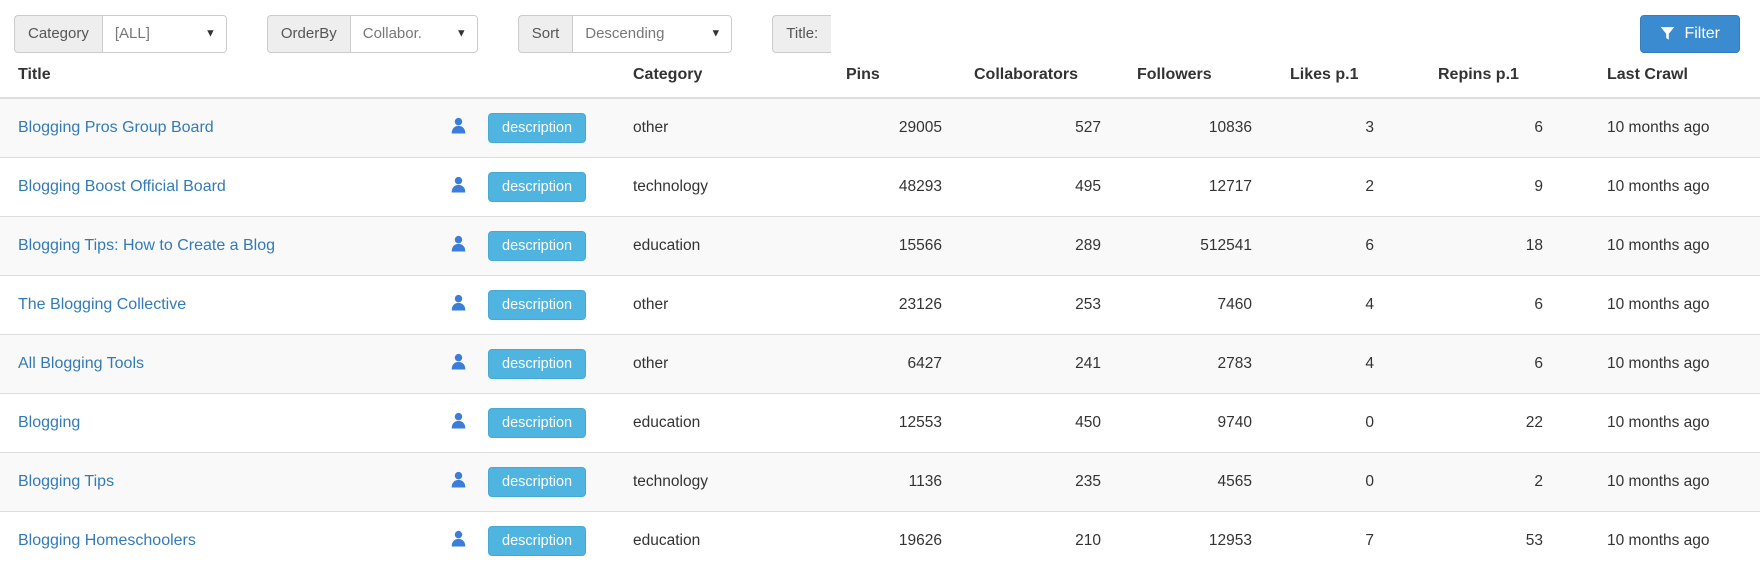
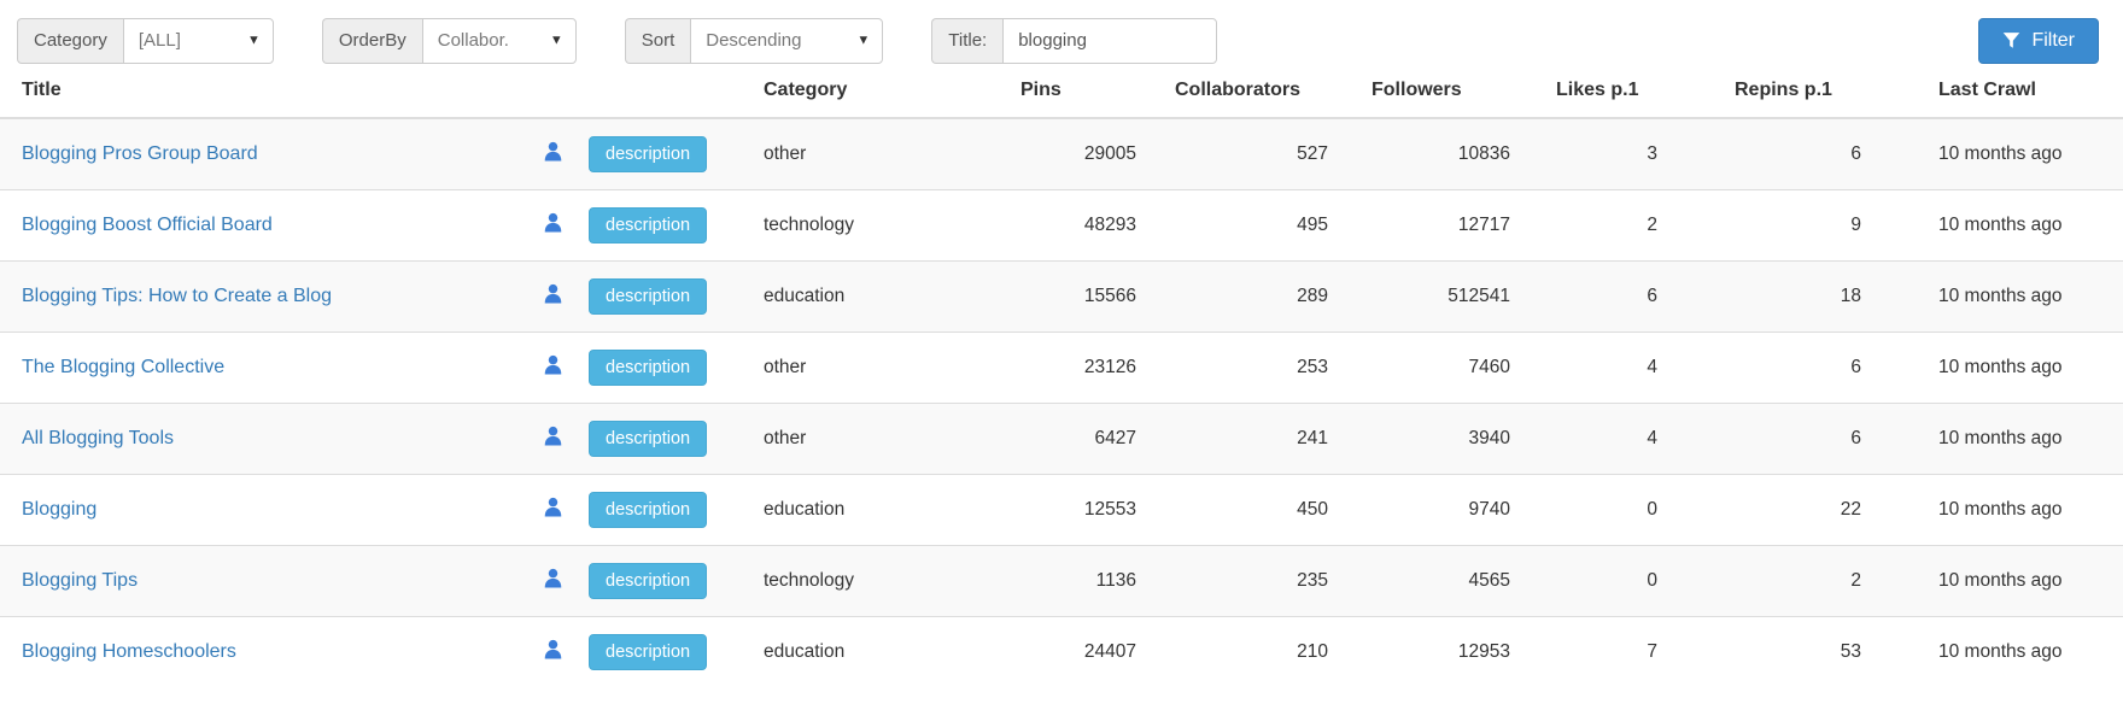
  Category
  [ALL]
  ▼
  OrderBy
  Collabor.
  ▼
  Sort
  Descending
  ▼
  Title:
+ blogging
  Filter
  Title			Category	Pins	Collaborators	Followers	Likes p.1	Repins p.1	Last Crawl
  Blogging Pros Group Board		description	other	29005	527	10836	3	6	10 months ago
  Blogging Boost Official Board		description	technology	48293	495	12717	2	9	10 months ago
  Blogging Tips: How to Create a Blog		description	education	15566	289	512541	6	18	10 months ago
  The Blogging Collective		description	other	23126	253	7460	4	6	10 months ago
- All Blogging Tools		description	other	6427	241	2783	4	6	10 months ago
+ All Blogging Tools		description	other	6427	241	3940	4	6	10 months ago
  Blogging		description	education	12553	450	9740	0	22	10 months ago
  Blogging Tips		description	technology	1136	235	4565	0	2	10 months ago
- Blogging Homeschoolers		description	education	19626	210	12953	7	53	10 months ago
+ Blogging Homeschoolers		description	education	24407	210	12953	7	53	10 months ago
